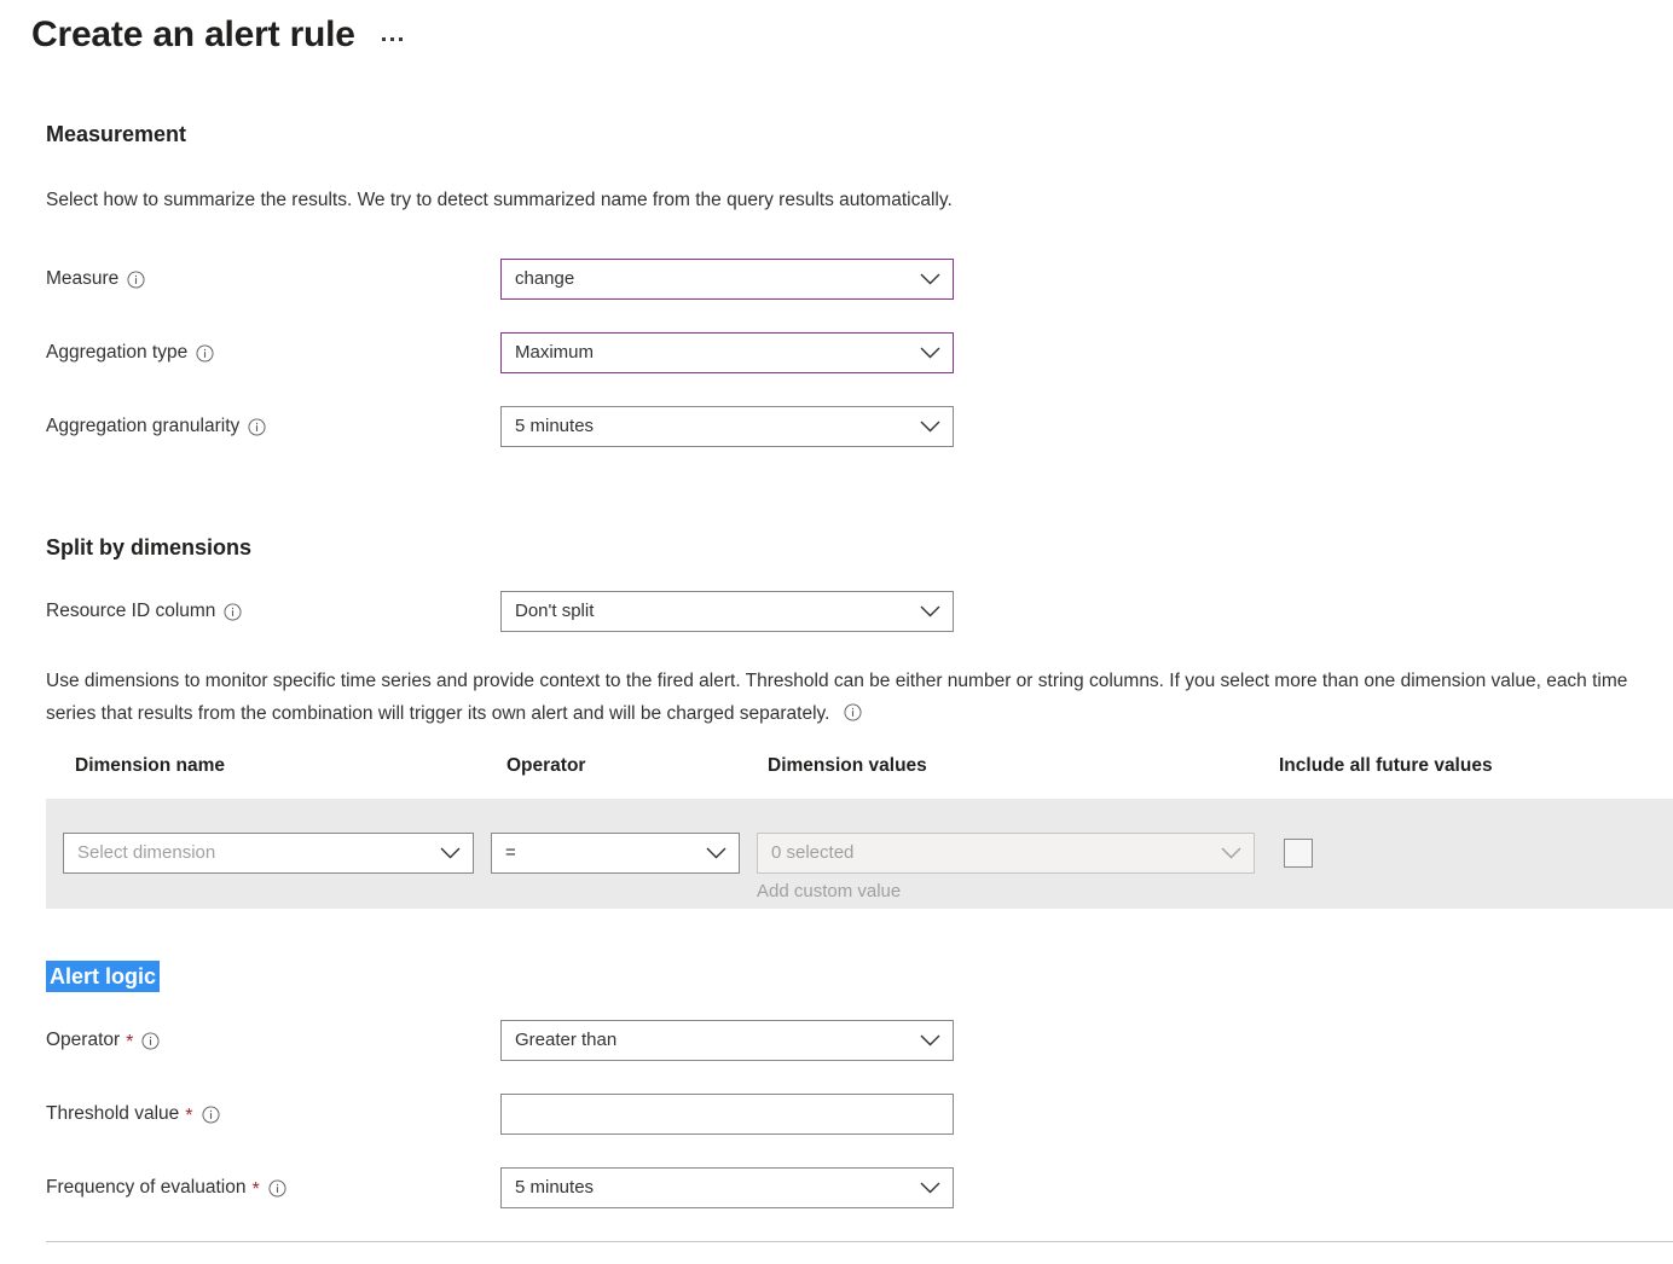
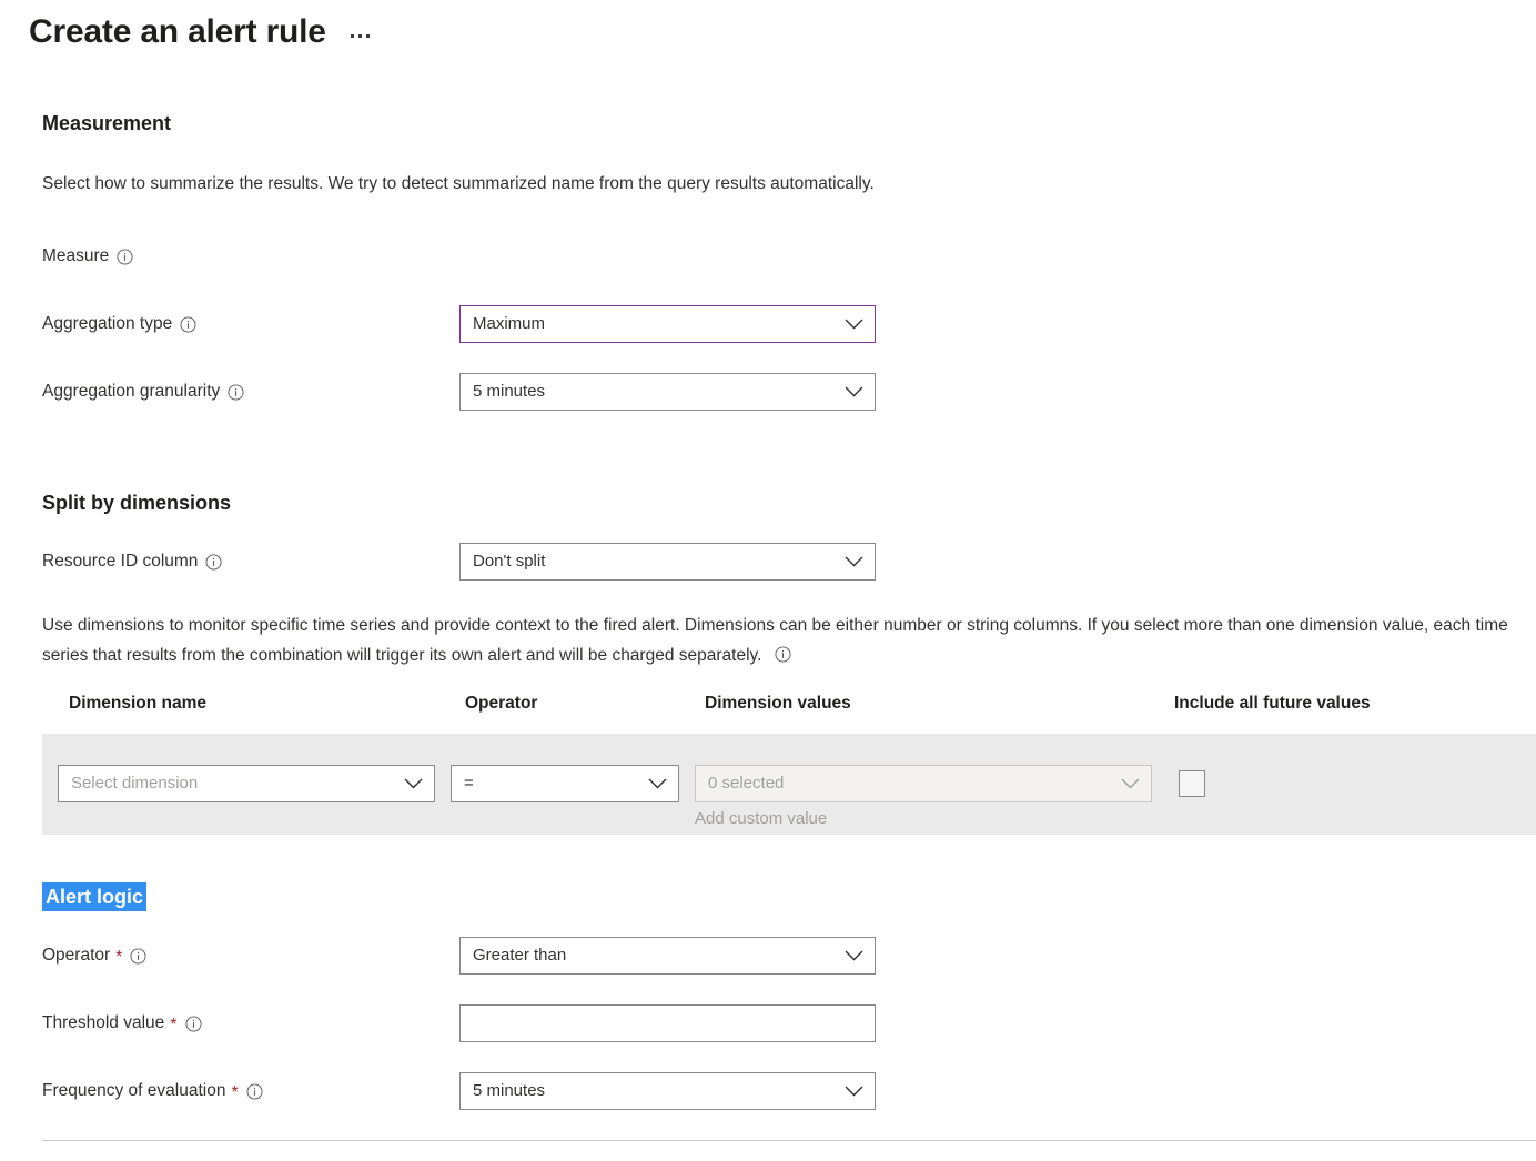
  Create an alert rule
  Measurement
  Select how to summarize the results. We try to detect summarized name from the query results automatically.
  Measure
- change
  Aggregation type
  Maximum
  Aggregation granularity
  5 minutes
  Split by dimensions
  Resource ID column
  Don't split
- Use dimensions to monitor specific time series and provide context to the fired alert. Threshold can be either number or string columns. If you select more than one dimension value, each time series that results from the combination will trigger its own alert and will be charged separately.
+ Use dimensions to monitor specific time series and provide context to the fired alert. Dimensions can be either number or string columns. If you select more than one dimension value, each time series that results from the combination will trigger its own alert and will be charged separately.
  Dimension name
  Operator
  Dimension values
  Include all future values
  Select dimension
  =
  0 selected
  Add custom value
  Alert logic
  Operator
  *
  Greater than
  Threshold value
  *
  Frequency of evaluation
  *
  5 minutes
